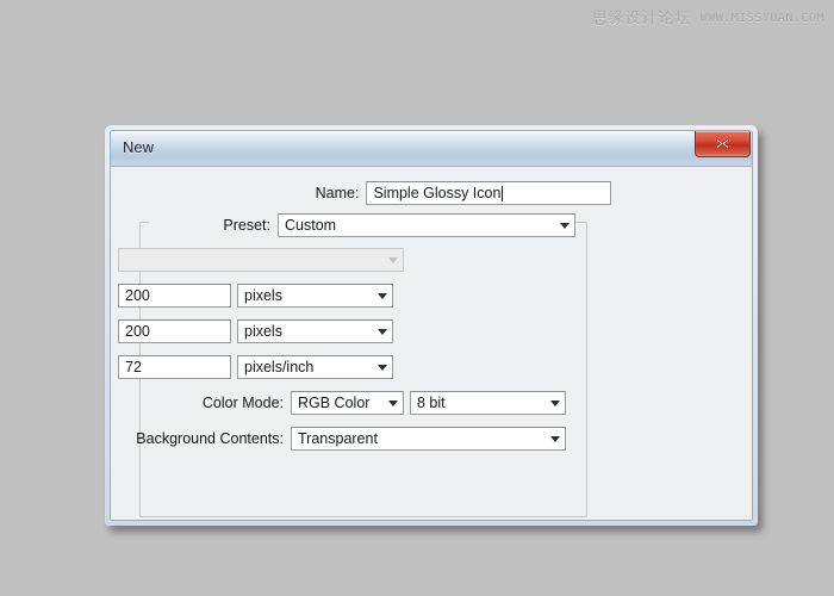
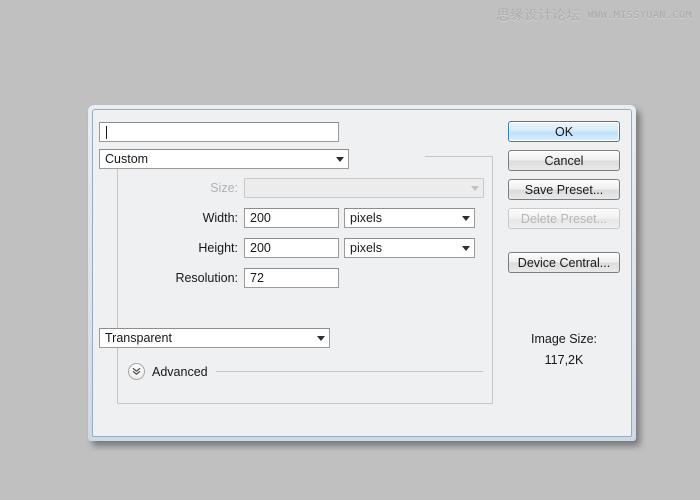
  思缘设计论坛
  WWW.MISSYUAN.COM
- New
- Name:
- Simple Glossy Icon
- Preset:
  Custom
+ Size:
+ Width:
  200
  pixels
+ Height:
  200
  pixels
+ Resolution:
  72
- pixels/inch
- Color Mode:
- RGB Color
- 8 bit
- Background Contents:
  Transparent
+ Advanced
+ OK
+ Cancel
+ Save Preset...
+ Delete Preset...
+ Device Central...
+ Image Size:
+ 117,2K
